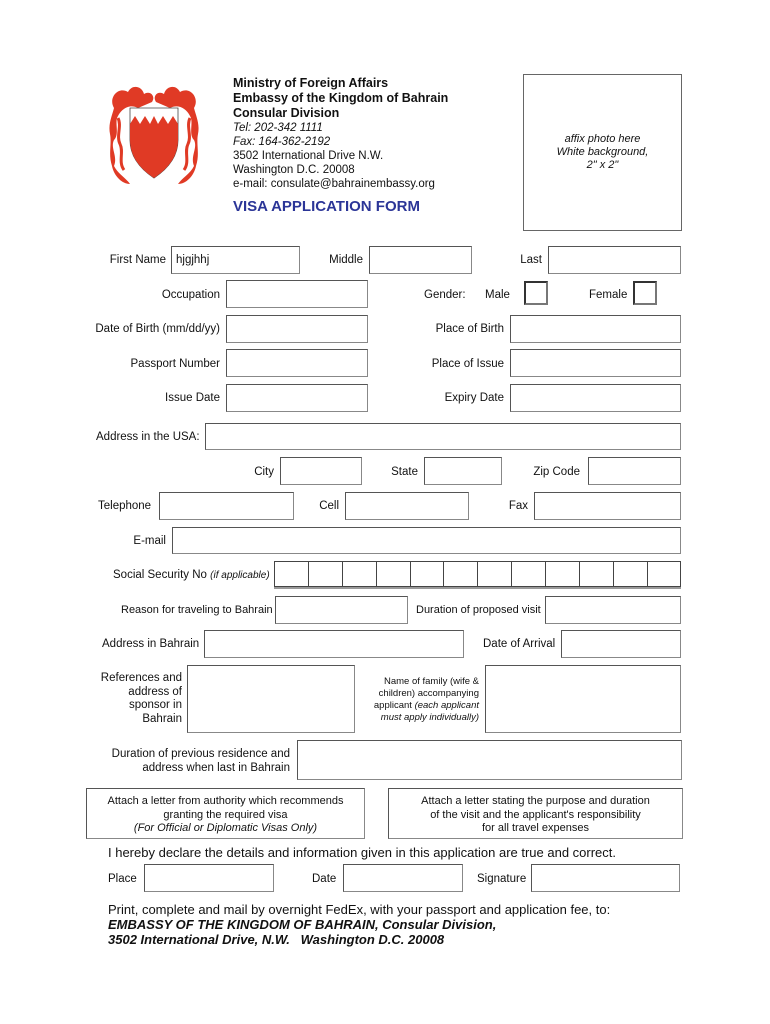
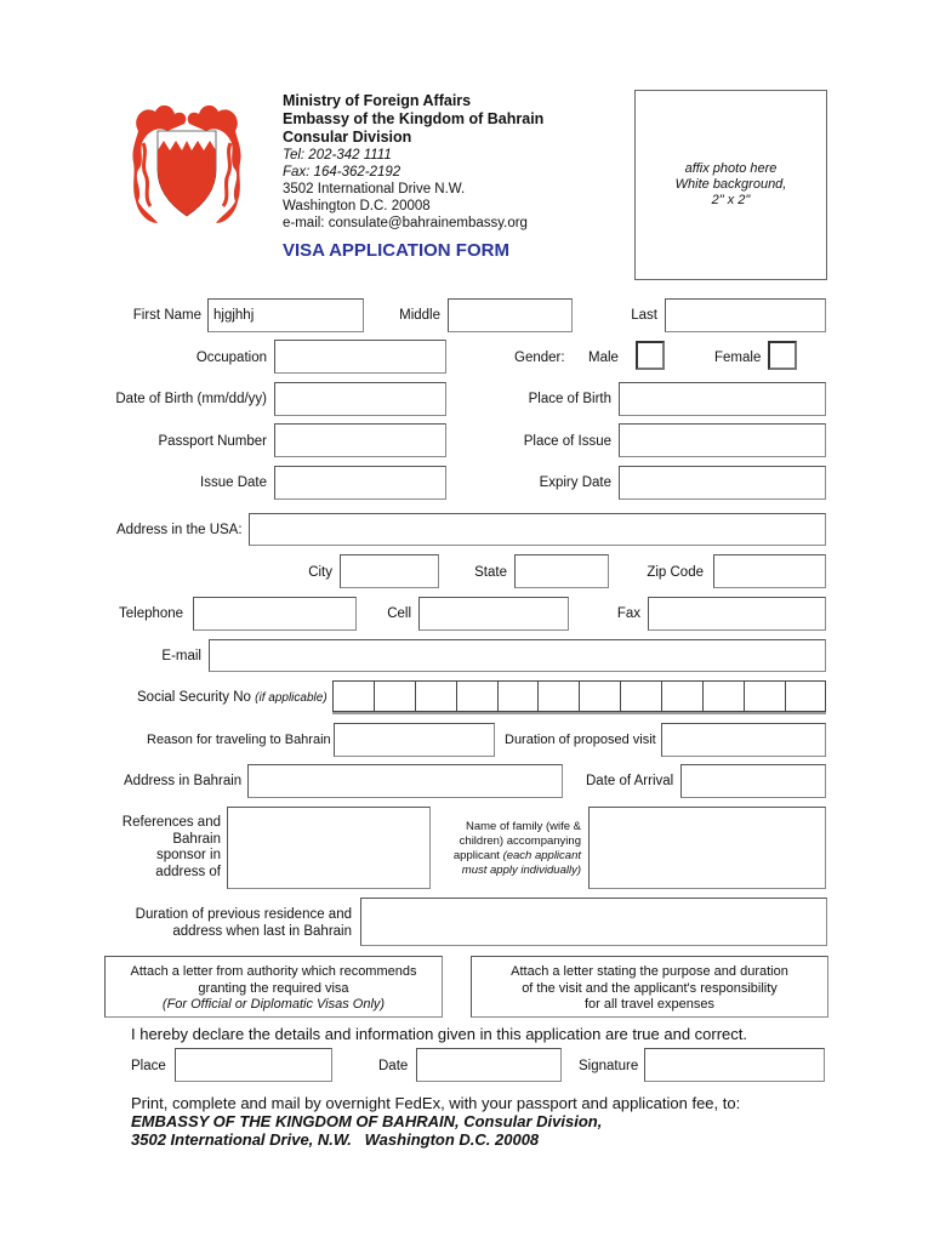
  Ministry of Foreign Affairs
  Embassy of the Kingdom of Bahrain
  Consular Division
  Tel: 202-342 1111
  Fax: 164-362-2192
  3502 International Drive N.W.
  Washington D.C. 20008
  e-mail: consulate@bahrainembassy.org
  VISA APPLICATION FORM
  affix photo here
  White background,
  2" x 2"
  First Name
  hjgjhhj
  Middle
  Last
  Occupation
  Gender:
  Male
  Female
  Date of Birth (mm/dd/yy)
  Place of Birth
  Passport Number
  Place of Issue
  Issue Date
  Expiry Date
  Address in the USA:
  City
  State
  Zip Code
  Telephone
  Cell
  Fax
  E-mail
  Social Security No (if applicable)
  Reason for traveling to Bahrain
  Duration of proposed visit
  Address in Bahrain
  Date of Arrival
  References and
- address of
+ Bahrain
  sponsor in
- Bahrain
+ address of
  Name of family (wife &
  children) accompanying
  applicant (each applicant
  must apply individually)
  Duration of previous residence and
  address when last in Bahrain
  Attach a letter from authority which recommends
  granting the required visa
  (For Official or Diplomatic Visas Only)
  Attach a letter stating the purpose and duration
  of the visit and the applicant's responsibility
  for all travel expenses
  I hereby declare the details and information given in this application are true and correct.
  Place
  Date
  Signature
  Print, complete and mail by overnight FedEx, with your passport and application fee, to:
  EMBASSY OF THE KINGDOM OF BAHRAIN, Consular Division,
  3502 International Drive, N.W. Washington D.C. 20008
